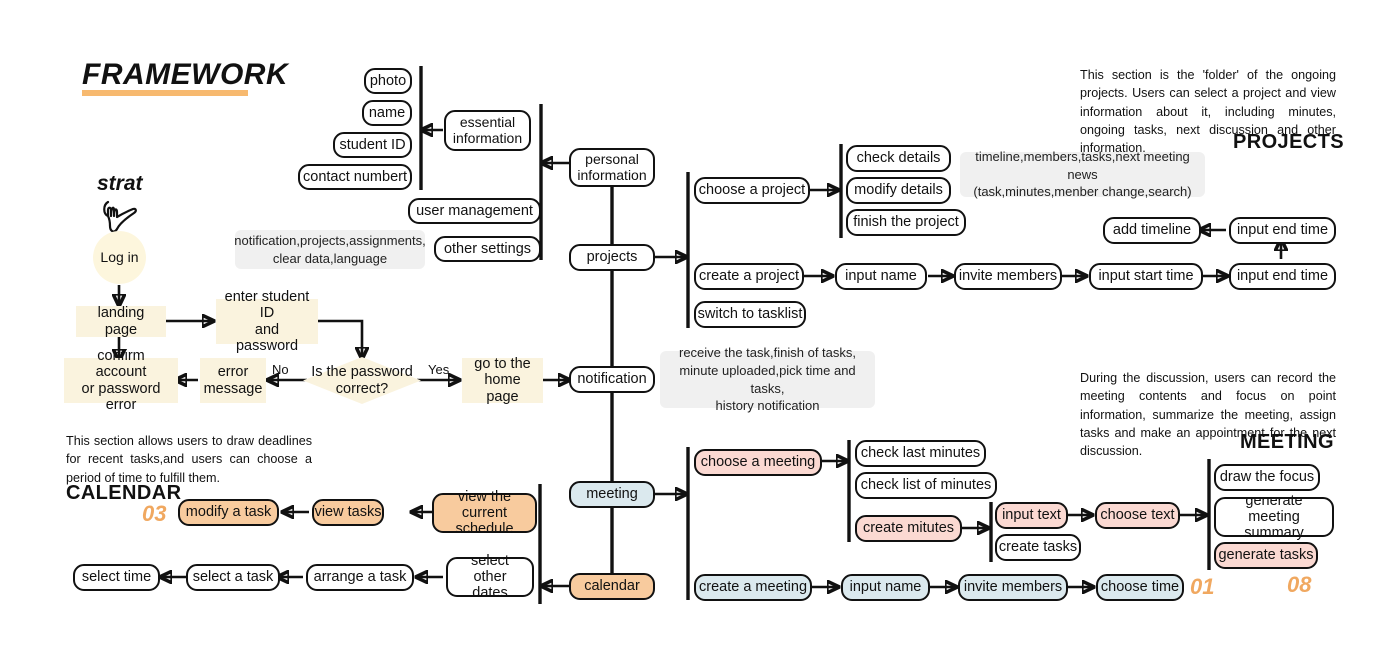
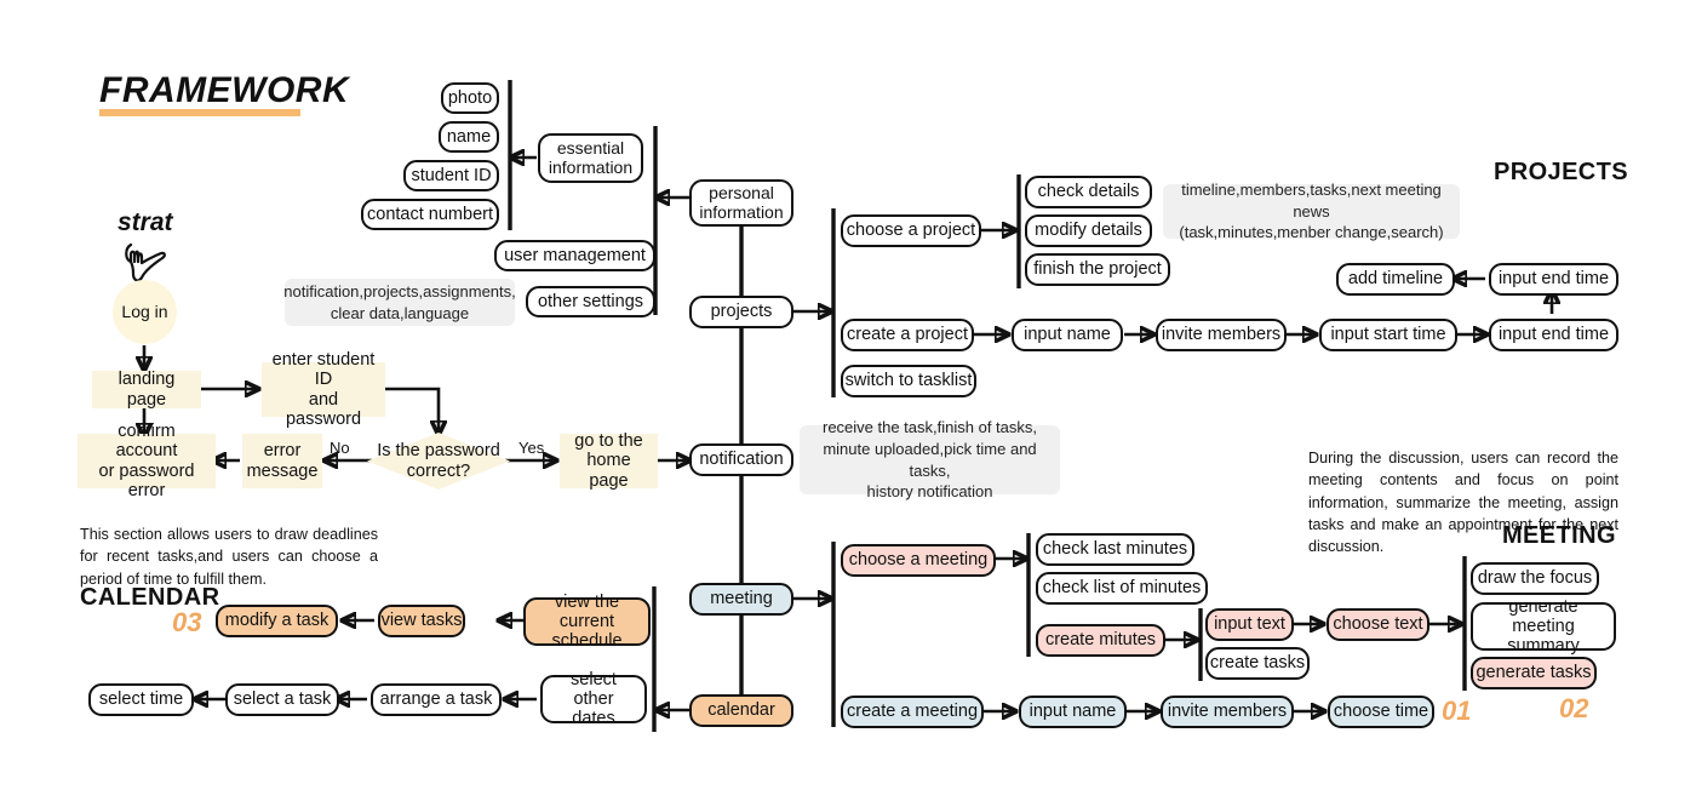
  FRAMEWORK
  strat
  Log in
  landing page
  enter student ID
  and password
  Is the password
  correct?
  Yes
  No
  go to the
  home page
  error
  message
  confirm account
  or password error
  personal
  information
  essential
  information
  photo
  name
  student ID
  contact numbert
  user management
  other settings
  notification,projects,assignments,
  clear data,language
  projects
  choose a project
  check details
  modify details
  finish the project
  timeline,members,tasks,next meeting news
  (task,minutes,menber change,search)
  create a project
  input name
  invite members
  input start time
  input end time
  input end time
  add timeline
  switch to tasklist
- This section is the 'folder' of the ongoing projects. Users can select a project and view information about it, including minutes, ongoing tasks, next discussion and other information.
  PROJECTS
  notification
  receive the task,finish of tasks,
  minute uploaded,pick time and tasks,
  history notification
  meeting
  choose a meeting
  check last minutes
  check list of minutes
  create mitutes
  input text
  create tasks
  choose text
  draw the focus
  generate meeting
  summary
  generate tasks
  create a meeting
  input name
  invite members
  choose time
  01
- 08
+ 02
  During the discussion, users can record the meeting contents and focus on point information, summarize the meeting, assign tasks and make an appointment for the next discussion.
  MEETING
  calendar
  view the
  current schedule
  view tasks
  modify a task
  select other
  dates
  arrange a task
  select a task
  select time
  This section allows users to draw deadlines for recent tasks,and users can choose a period of time to fulfill them.
  CALENDAR
  03
